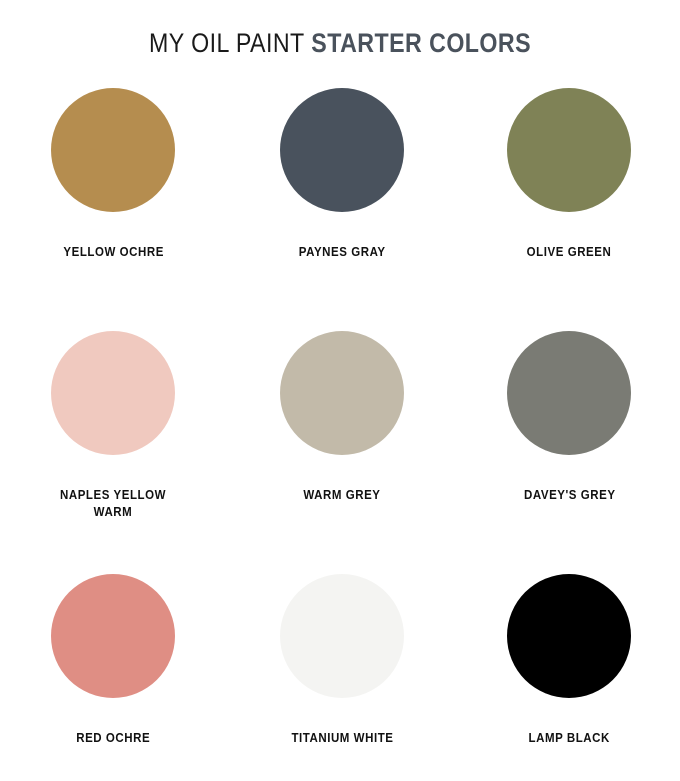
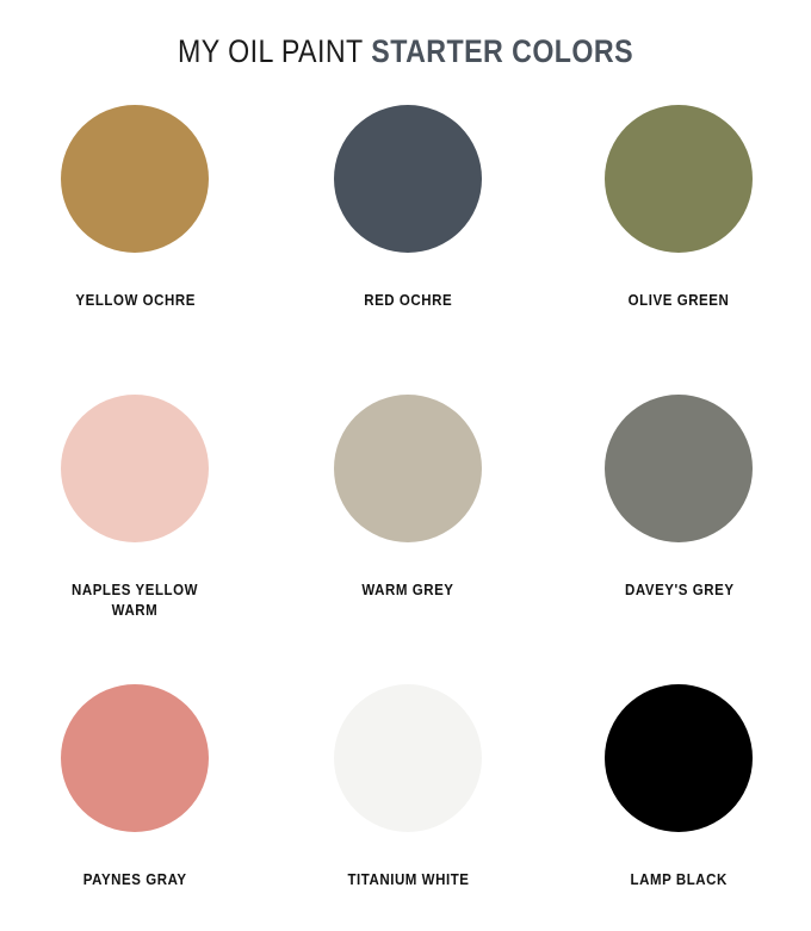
  MY OIL PAINT STARTER COLORS
  YELLOW OCHRE
- PAYNES GRAY
+ RED OCHRE
  OLIVE GREEN
  NAPLES YELLOW WARM
  WARM GREY
  DAVEY'S GREY
- RED OCHRE
+ PAYNES GRAY
  TITANIUM WHITE
  LAMP BLACK
